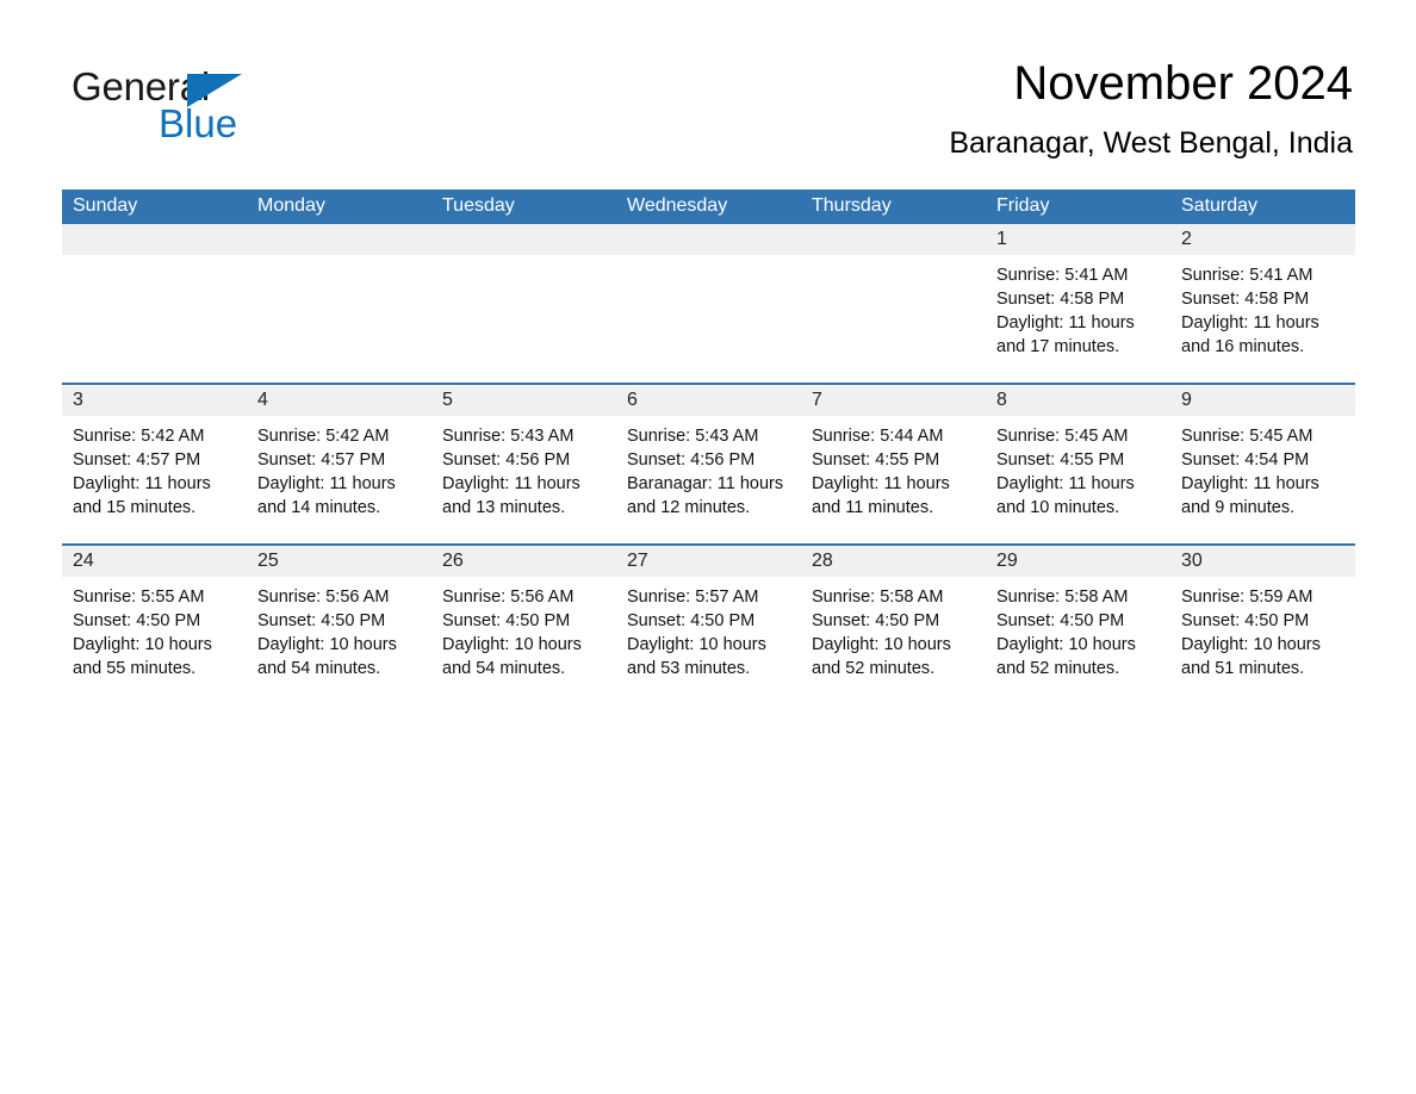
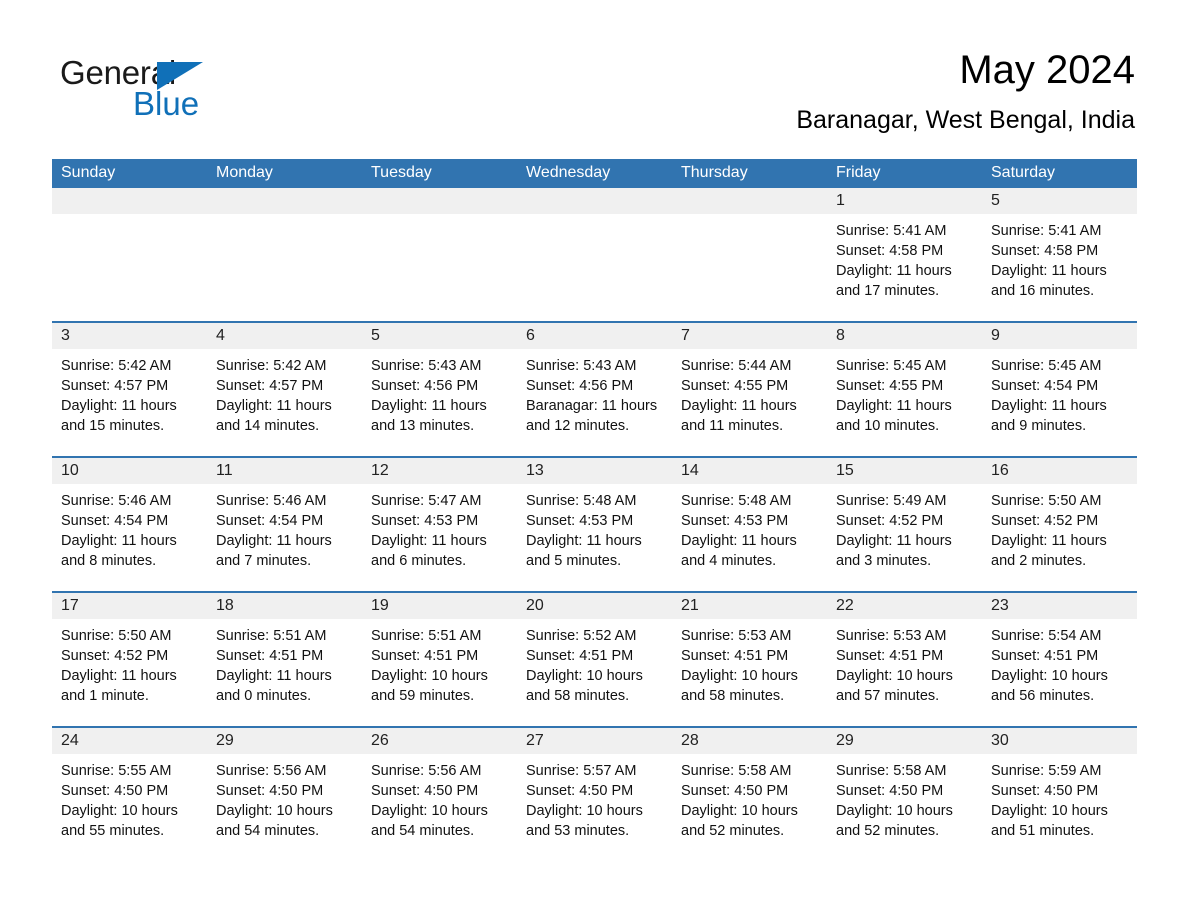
  General
  Blue
- November 2024
+ May 2024
  Baranagar, West Bengal, India
  Sunday	Monday	Tuesday	Wednesday	Thursday	Friday	Saturday
- 					1Sunrise: 5:41 AMSunset: 4:58 PMDaylight: 11 hours and 17 minutes.	2Sunrise: 5:41 AMSunset: 4:58 PMDaylight: 11 hours and 16 minutes.
+ 					1Sunrise: 5:41 AMSunset: 4:58 PMDaylight: 11 hours and 17 minutes.	5Sunrise: 5:41 AMSunset: 4:58 PMDaylight: 11 hours and 16 minutes.
  3Sunrise: 5:42 AMSunset: 4:57 PMDaylight: 11 hours and 15 minutes.	4Sunrise: 5:42 AMSunset: 4:57 PMDaylight: 11 hours and 14 minutes.	5Sunrise: 5:43 AMSunset: 4:56 PMDaylight: 11 hours and 13 minutes.	6Sunrise: 5:43 AMSunset: 4:56 PMBaranagar: 11 hours and 12 minutes.	7Sunrise: 5:44 AMSunset: 4:55 PMDaylight: 11 hours and 11 minutes.	8Sunrise: 5:45 AMSunset: 4:55 PMDaylight: 11 hours and 10 minutes.	9Sunrise: 5:45 AMSunset: 4:54 PMDaylight: 11 hours and 9 minutes.
+ 10Sunrise: 5:46 AMSunset: 4:54 PMDaylight: 11 hours and 8 minutes.	11Sunrise: 5:46 AMSunset: 4:54 PMDaylight: 11 hours and 7 minutes.	12Sunrise: 5:47 AMSunset: 4:53 PMDaylight: 11 hours and 6 minutes.	13Sunrise: 5:48 AMSunset: 4:53 PMDaylight: 11 hours and 5 minutes.	14Sunrise: 5:48 AMSunset: 4:53 PMDaylight: 11 hours and 4 minutes.	15Sunrise: 5:49 AMSunset: 4:52 PMDaylight: 11 hours and 3 minutes.	16Sunrise: 5:50 AMSunset: 4:52 PMDaylight: 11 hours and 2 minutes.
+ 17Sunrise: 5:50 AMSunset: 4:52 PMDaylight: 11 hours and 1 minute.	18Sunrise: 5:51 AMSunset: 4:51 PMDaylight: 11 hours and 0 minutes.	19Sunrise: 5:51 AMSunset: 4:51 PMDaylight: 10 hours and 59 minutes.	20Sunrise: 5:52 AMSunset: 4:51 PMDaylight: 10 hours and 58 minutes.	21Sunrise: 5:53 AMSunset: 4:51 PMDaylight: 10 hours and 58 minutes.	22Sunrise: 5:53 AMSunset: 4:51 PMDaylight: 10 hours and 57 minutes.	23Sunrise: 5:54 AMSunset: 4:51 PMDaylight: 10 hours and 56 minutes.
- 24Sunrise: 5:55 AMSunset: 4:50 PMDaylight: 10 hours and 55 minutes.	25Sunrise: 5:56 AMSunset: 4:50 PMDaylight: 10 hours and 54 minutes.	26Sunrise: 5:56 AMSunset: 4:50 PMDaylight: 10 hours and 54 minutes.	27Sunrise: 5:57 AMSunset: 4:50 PMDaylight: 10 hours and 53 minutes.	28Sunrise: 5:58 AMSunset: 4:50 PMDaylight: 10 hours and 52 minutes.	29Sunrise: 5:58 AMSunset: 4:50 PMDaylight: 10 hours and 52 minutes.	30Sunrise: 5:59 AMSunset: 4:50 PMDaylight: 10 hours and 51 minutes.
+ 24Sunrise: 5:55 AMSunset: 4:50 PMDaylight: 10 hours and 55 minutes.	29Sunrise: 5:56 AMSunset: 4:50 PMDaylight: 10 hours and 54 minutes.	26Sunrise: 5:56 AMSunset: 4:50 PMDaylight: 10 hours and 54 minutes.	27Sunrise: 5:57 AMSunset: 4:50 PMDaylight: 10 hours and 53 minutes.	28Sunrise: 5:58 AMSunset: 4:50 PMDaylight: 10 hours and 52 minutes.	29Sunrise: 5:58 AMSunset: 4:50 PMDaylight: 10 hours and 52 minutes.	30Sunrise: 5:59 AMSunset: 4:50 PMDaylight: 10 hours and 51 minutes.
